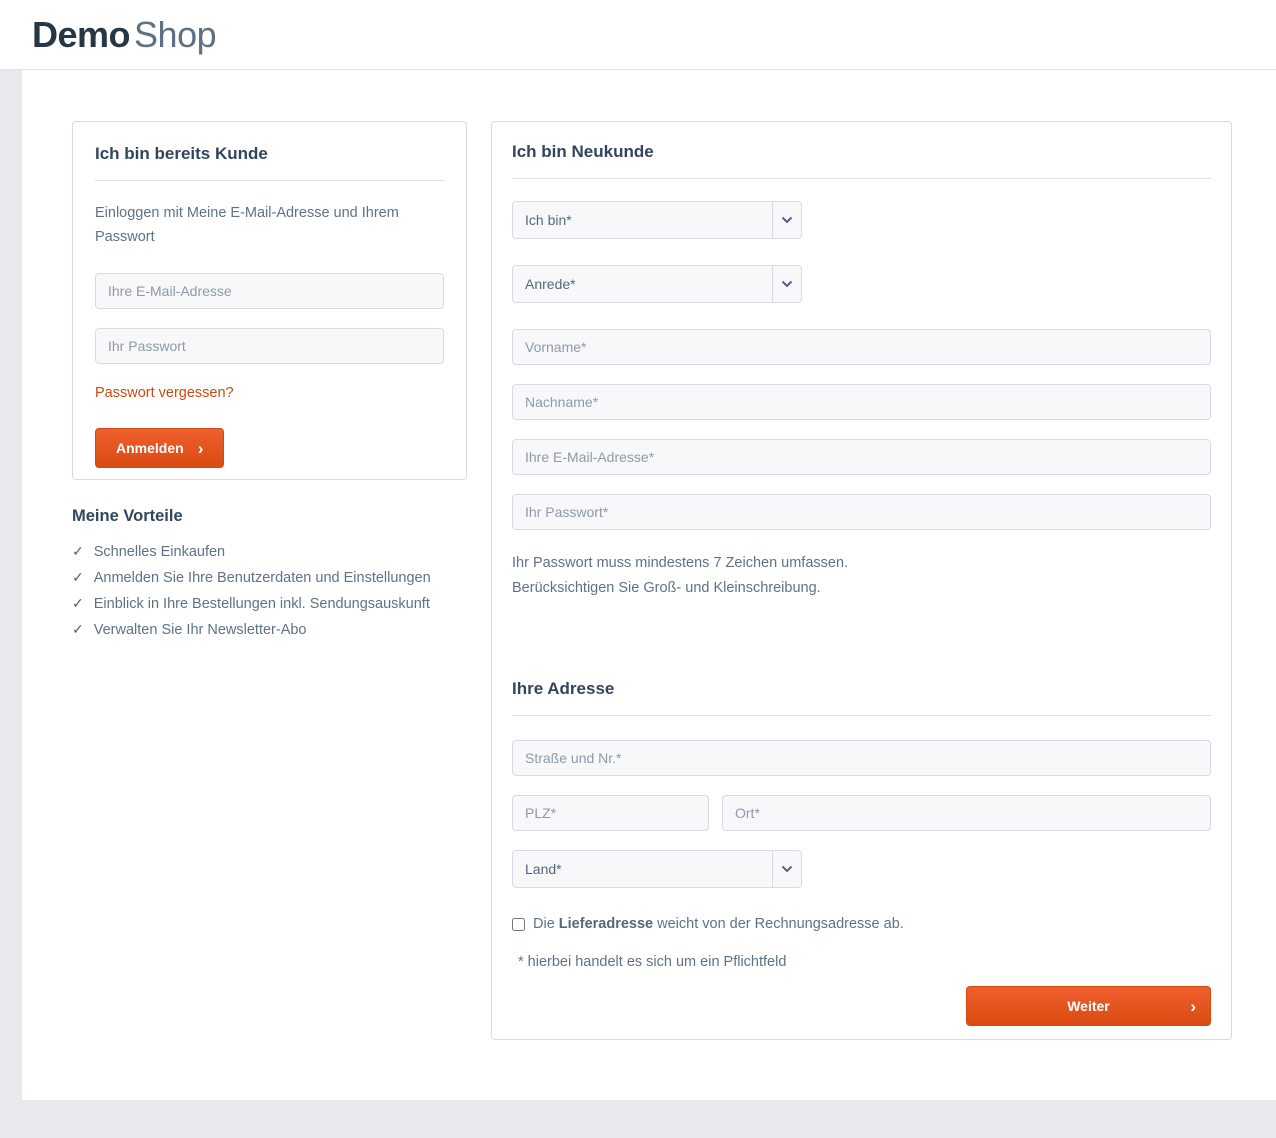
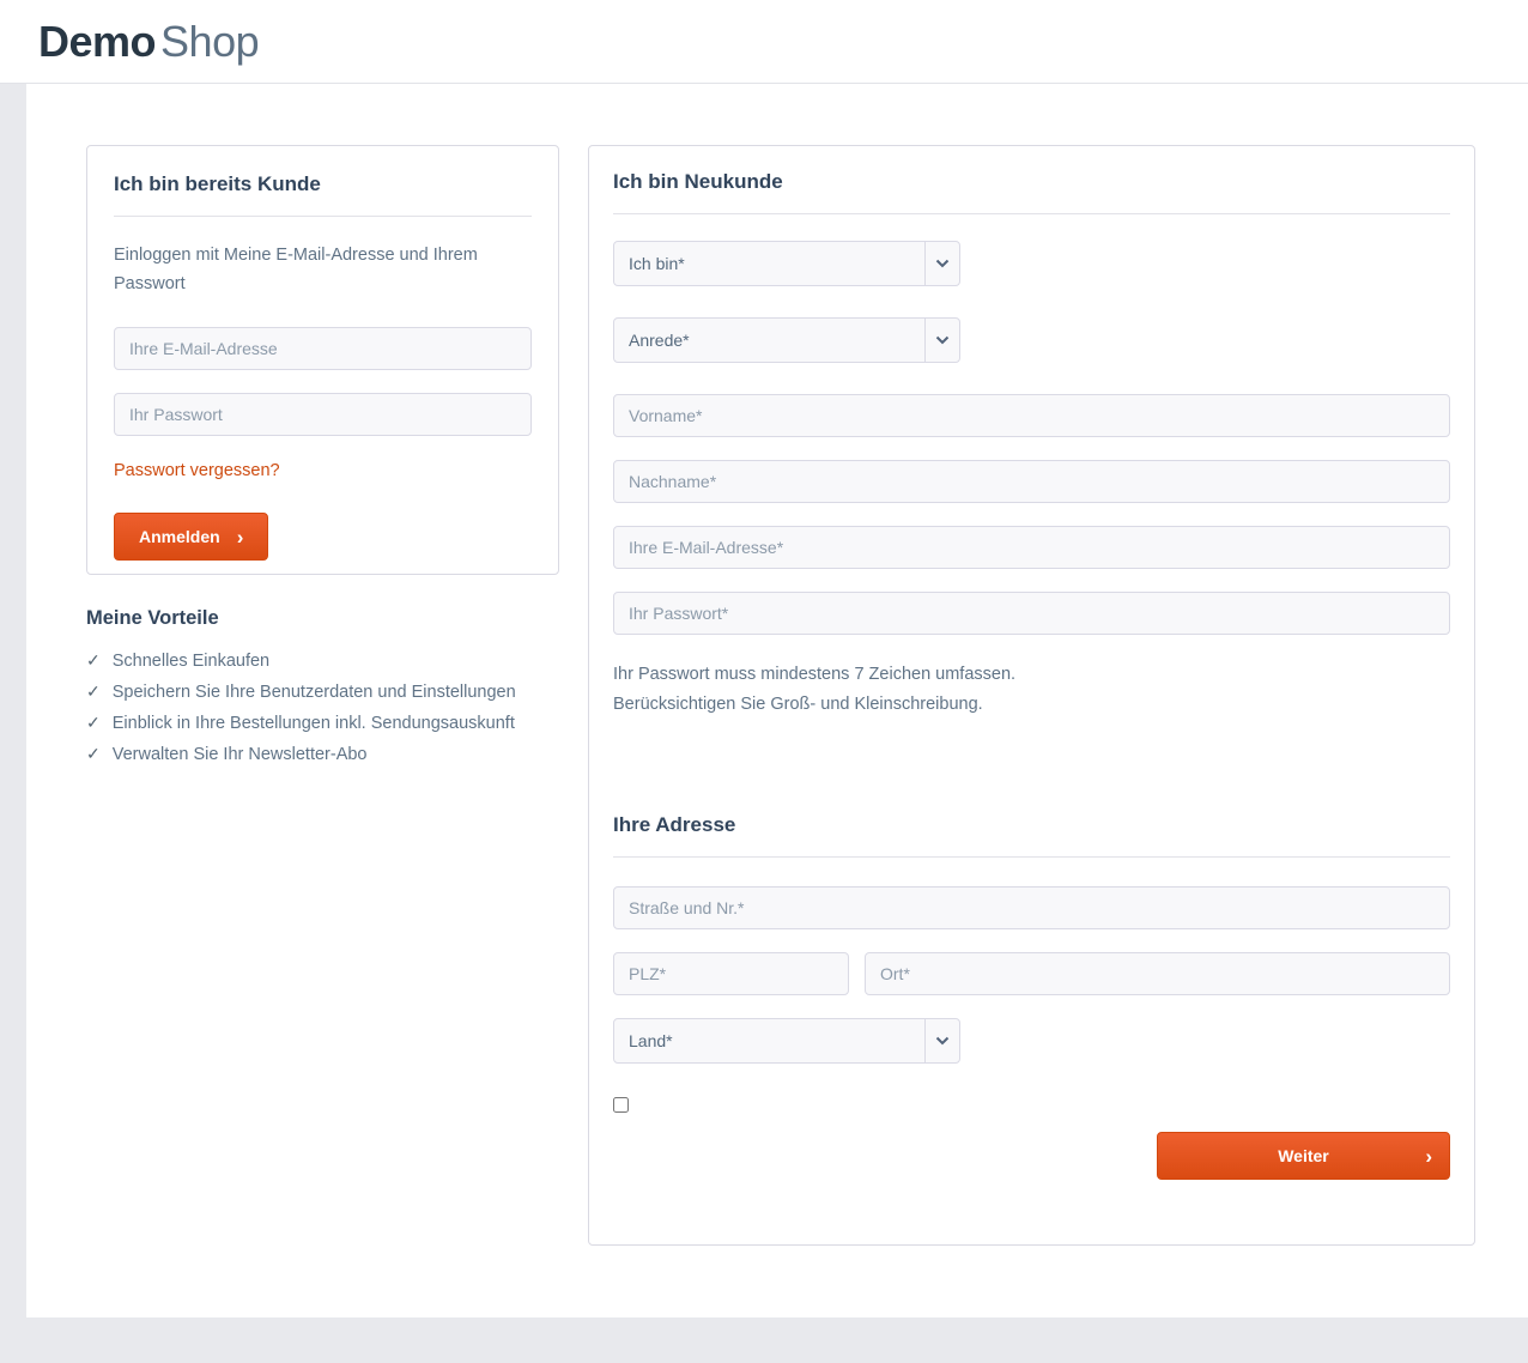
  DemoShop
  Ich bin bereits Kunde
  Einloggen mit Meine E-Mail-Adresse und Ihrem Passwort
  Ihre E-Mail-Adresse
  Ihr Passwort
  Passwort vergessen?
  Anmelden
  ›
  Meine Vorteile
  ✓
  Schnelles Einkaufen
  ✓
- Anmelden Sie Ihre Benutzerdaten und Einstellungen
+ Speichern Sie Ihre Benutzerdaten und Einstellungen
  ✓
  Einblick in Ihre Bestellungen inkl. Sendungsauskunft
  ✓
  Verwalten Sie Ihr Newsletter-Abo
  Ich bin Neukunde
  Ich bin*
  Anrede*
  Vorname*
  Nachname*
  Ihre E-Mail-Adresse*
  Ihr Passwort*
  Ihr Passwort muss mindestens 7 Zeichen umfassen.
  Berücksichtigen Sie Groß- und Kleinschreibung.
  Ihre Adresse
  Straße und Nr.*
  PLZ*
  Ort*
  Land*
- Die Lieferadresse weicht von der Rechnungsadresse ab.
- * hierbei handelt es sich um ein Pflichtfeld
  Weiter
  ›
